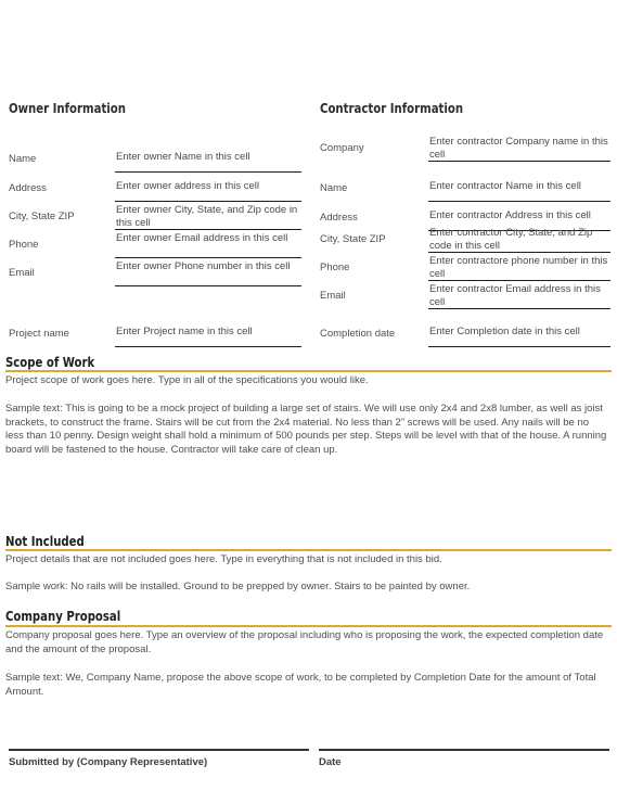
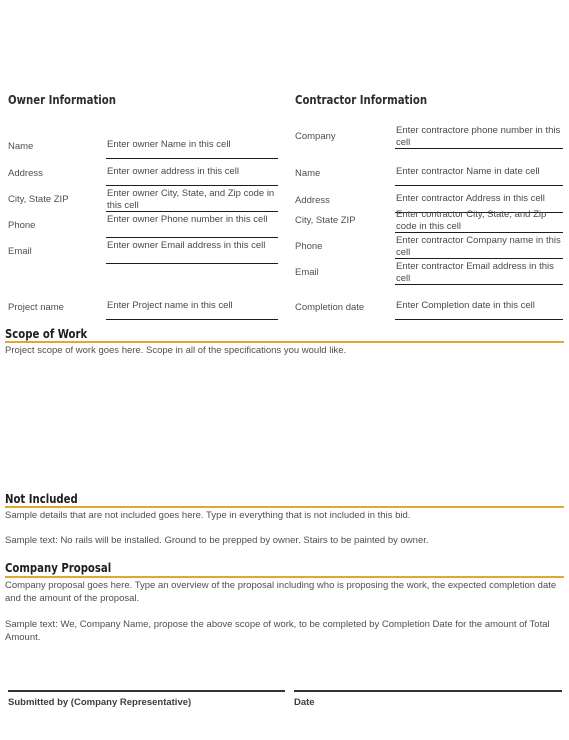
  Owner Information
  Name
  Enter owner Name in this cell
  Address
  Enter owner address in this cell
  City, State ZIP
  Enter owner City, State, and Zip code in this cell
  Phone
- Enter owner Email address in this cell
+ Enter owner Phone number in this cell
  Email
- Enter owner Phone number in this cell
+ Enter owner Email address in this cell
  Project name
  Enter Project name in this cell
  Contractor Information
  Company
- Enter contractor Company name in this cell
+ Enter contractore phone number in this cell
  Name
- Enter contractor Name in this cell
+ Enter contractor Name in date cell
  Address
  Enter contractor Address in this cell
  City, State ZIP
  Enter contractor City, State, and Zip code in this cell
  Phone
- Enter contractore phone number in this cell
+ Enter contractor Company name in this cell
  Email
  Enter contractor Email address in this cell
  Completion date
  Enter Completion date in this cell
  Scope of Work
- Project scope of work goes here. Type in all of the specifications you would like.
+ Project scope of work goes here. Scope in all of the specifications you would like.
- Sample text: This is going to be a mock project of building a large set of stairs. We will use only 2x4 and 2x8 lumber, as well as joist brackets, to construct the frame. Stairs will be cut from the 2x4 material. No less than 2” screws will be used. Any nails will be no less than 10 penny. Design weight shall hold a minimum of 500 pounds per step. Steps will be level with that of the house. A running board will be fastened to the house. Contractor will take care of clean up.
  Not Included
- Project details that are not included goes here. Type in everything that is not included in this bid.
+ Sample details that are not included goes here. Type in everything that is not included in this bid.
- Sample work: No rails will be installed. Ground to be prepped by owner. Stairs to be painted by owner.
+ Sample text: No rails will be installed. Ground to be prepped by owner. Stairs to be painted by owner.
  Company Proposal
  Company proposal goes here. Type an overview of the proposal including who is proposing the work, the expected completion date and the amount of the proposal.
  Sample text: We, Company Name, propose the above scope of work, to be completed by Completion Date for the amount of Total Amount.
  Submitted by (Company Representative)
  Date
